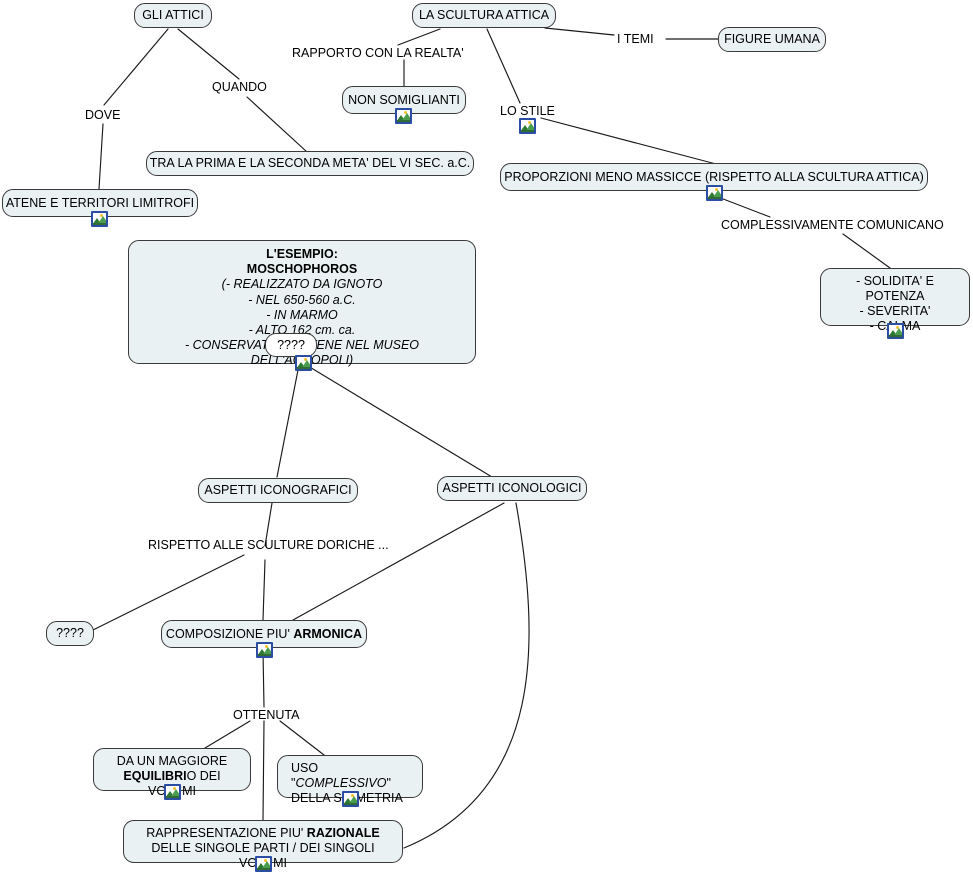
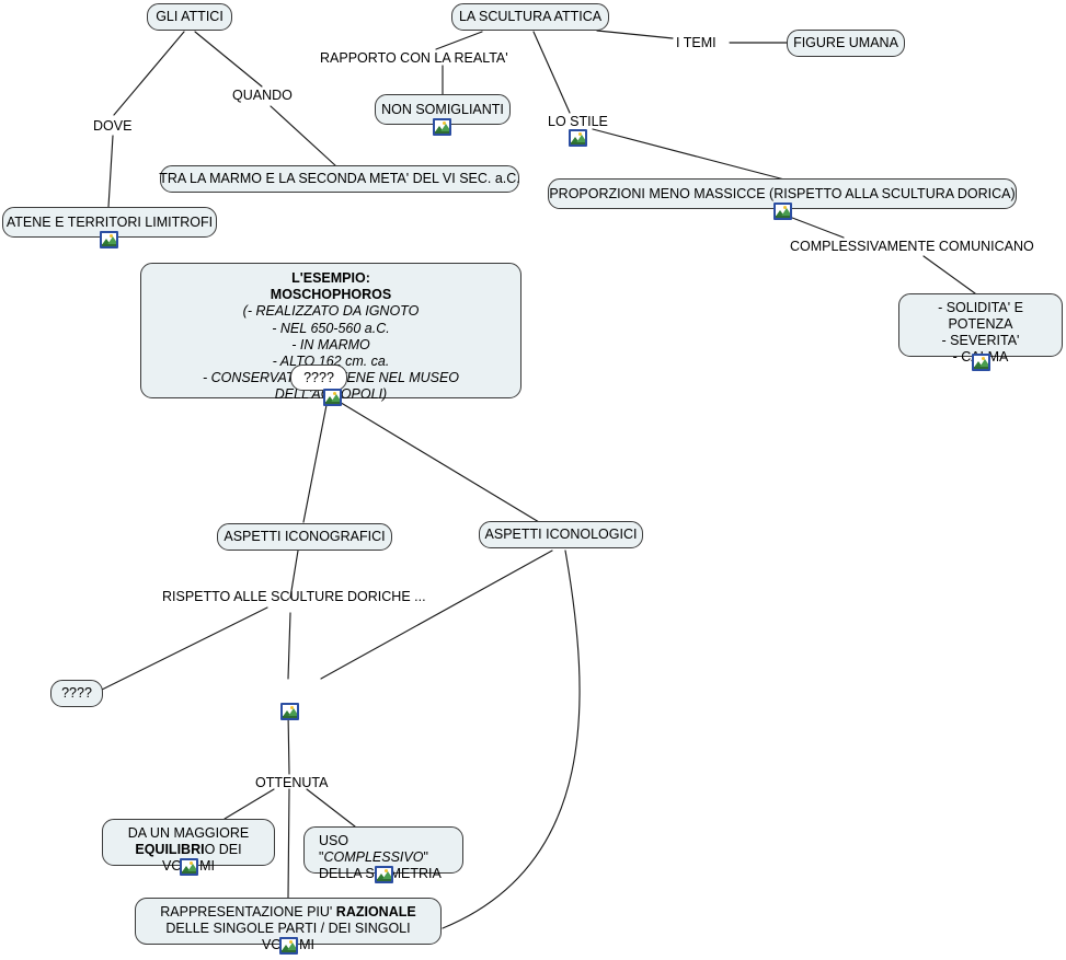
  GLI ATTICI
  LA SCULTURA ATTICA
  FIGURE UMANA
  NON SOMIGLIANTI
- TRA LA PRIMA E LA SECONDA META' DEL VI SEC. a.C.
+ TRA LA MARMO E LA SECONDA META' DEL VI SEC. a.C.
  ATENE E TERRITORI LIMITROFI
- PROPORZIONI MENO MASSICCE (RISPETTO ALLA SCULTURA ATTICA)
+ PROPORZIONI MENO MASSICCE (RISPETTO ALLA SCULTURA DORICA)
  - SOLIDITA' E POTENZA
  - SEVERITA'
  L'ESEMPIO:
  MOSCHOPHOROS
  (- REALIZZATO DA IGNOTO
  - NEL 650-560 a.C.
  - IN MARMO
  - ALTO 162 cm. ca.
  - CONSERVAENE NEL MUSEO DELL'AOPOLI)
  ????
  ASPETTI ICONOGRAFICI
  ASPETTI ICONOLOGICI
  ????
- COMPOSIZIONE PIU' ARMONICA
  DA UN MAGGIORE
  EQUILIBRIO DEI VOMI
  USO "COMPLESSIVO"
  DELLA SMETRIA
  RAPPRESENTAZIONE PIU' RAZIONALE
  DELLE SINGOLE PARTI / DEI SINGOLI VOMI
  DOVE
  QUANDO
  RAPPORTO CON LA REALTA'
  I TEMI
  LO STILE
  COMPLESSIVAMENTE COMUNICANO
  RISPETTO ALLE SCULTURE DORICHE ...
  OTTENUTA
